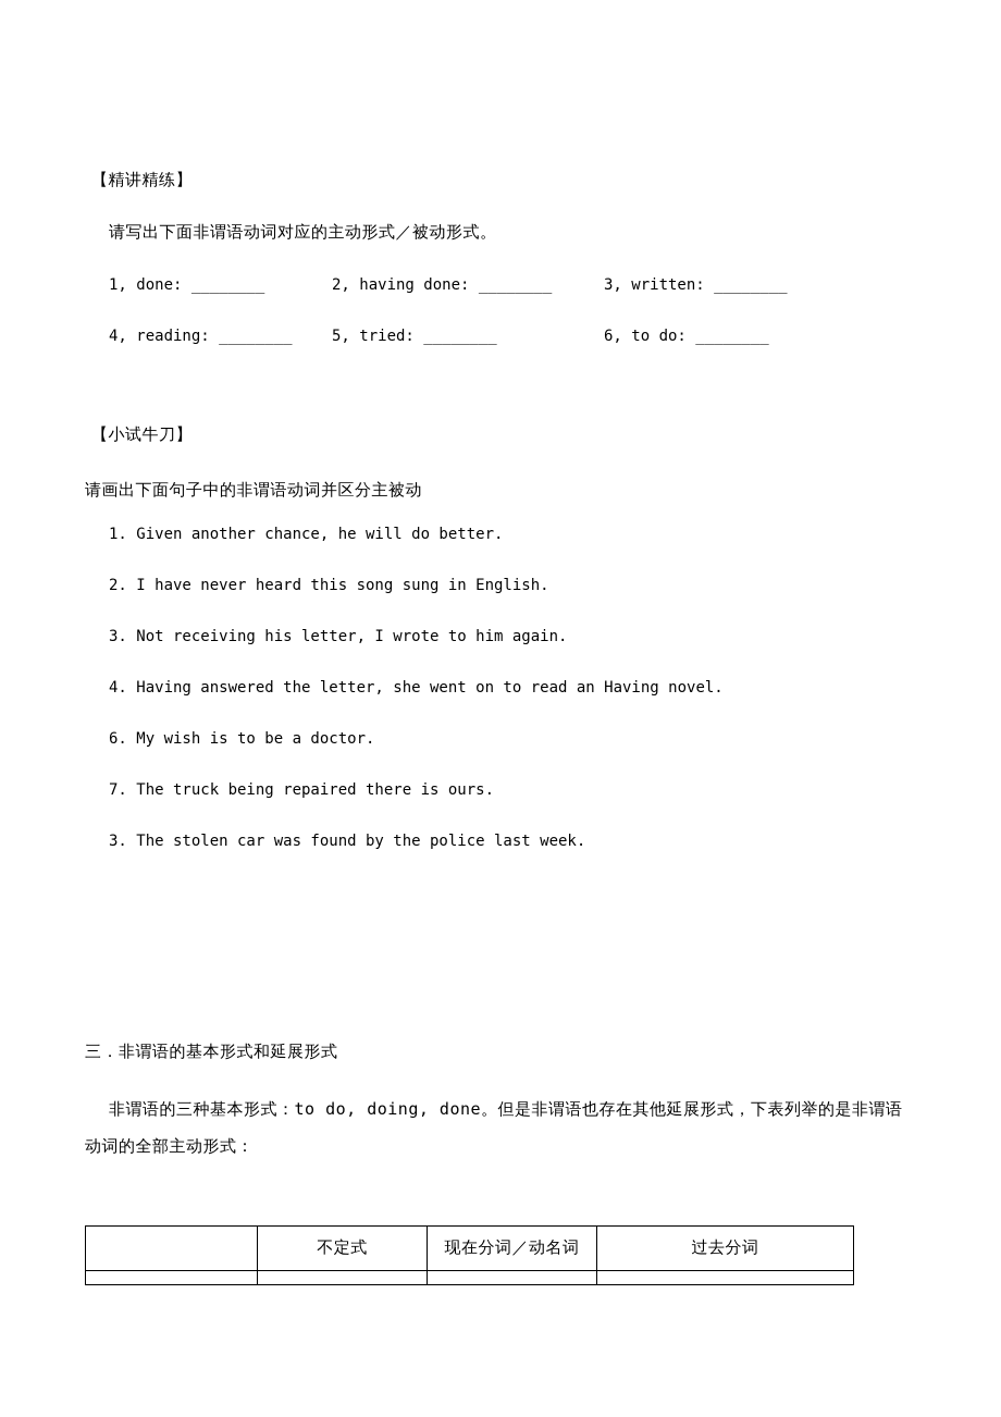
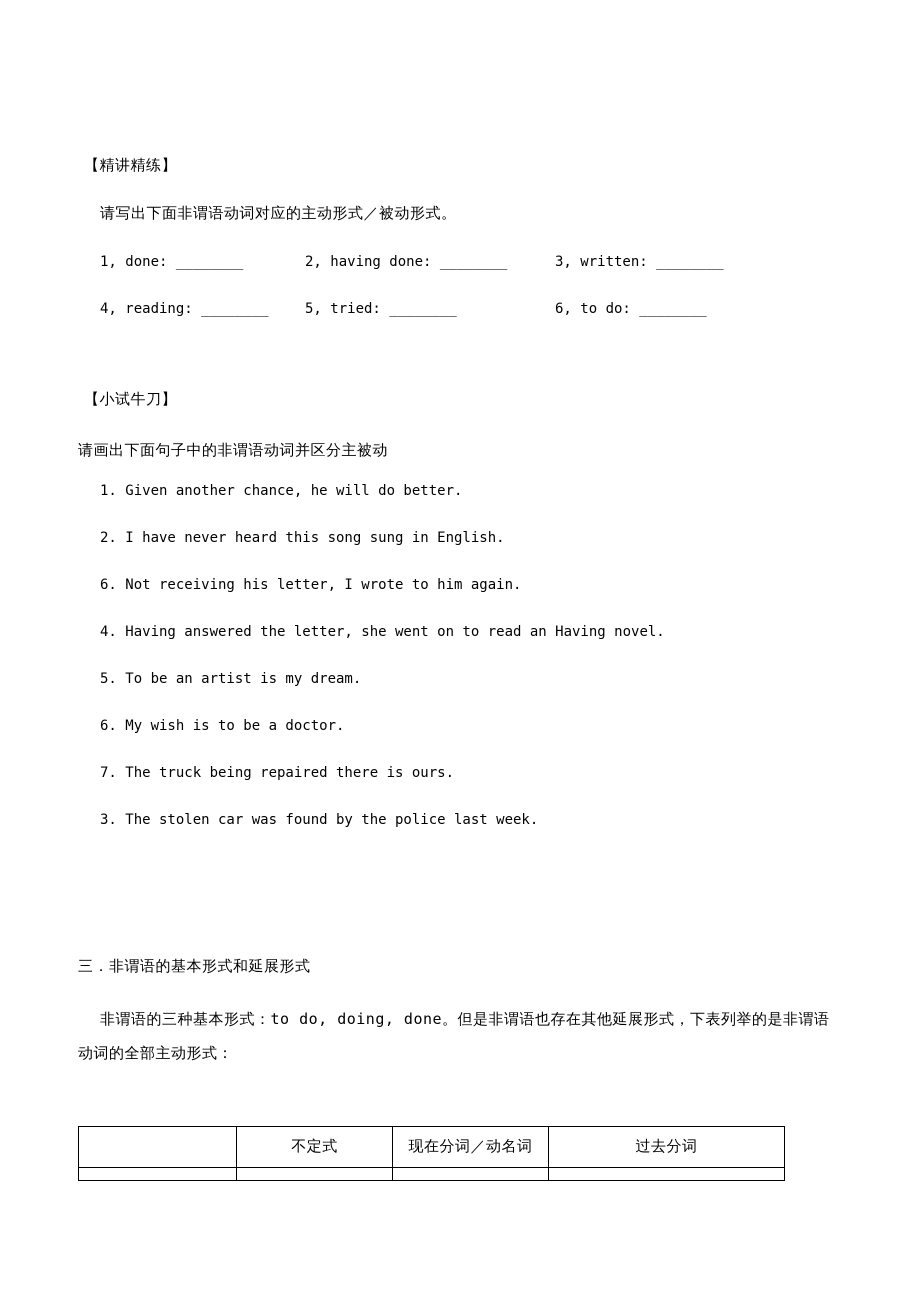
  【精讲精练】
  请写出下面非谓语动词对应的主动形式／被动形式。
  1, done: ________
  2, having done: ________
  3, written: ________
  4, reading: ________
  5, tried: ________
  6, to do: ________
  【小试牛刀】
  请画出下面句子中的非谓语动词并区分主被动
  1. Given another chance, he will do better.
  2. I have never heard this song sung in English.
- 3. Not receiving his letter, I wrote to him again.
+ 6. Not receiving his letter, I wrote to him again.
  4. Having answered the letter, she went on to read an Having novel.
+ 5. To be an artist is my dream.
  6. My wish is to be a doctor.
  7. The truck being repaired there is ours.
  3. The stolen car was found by the police last week.
  三．非谓语的基本形式和延展形式
  非谓语的三种基本形式：to do, doing, done。但是非谓语也存在其他延展形式，下表列举的是非谓语动词的全部主动形式：
  	不定式	现在分词／动名词	过去分词
